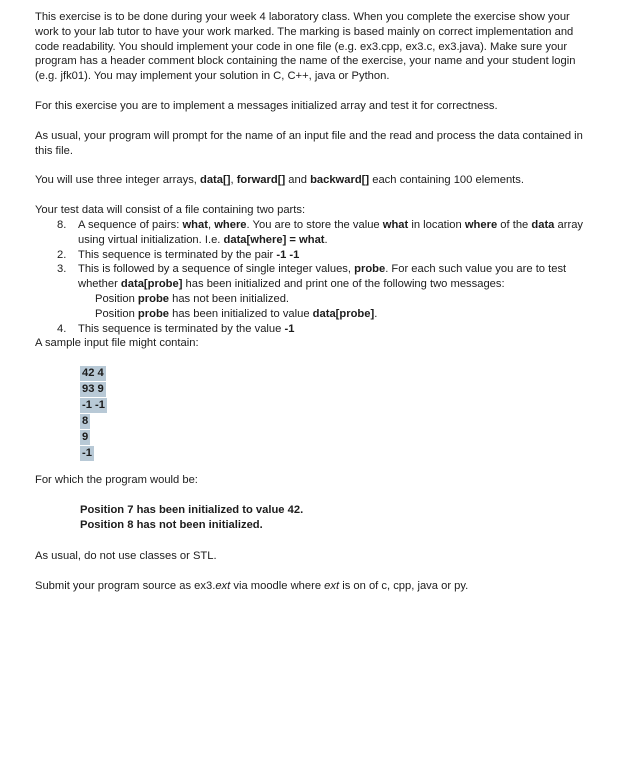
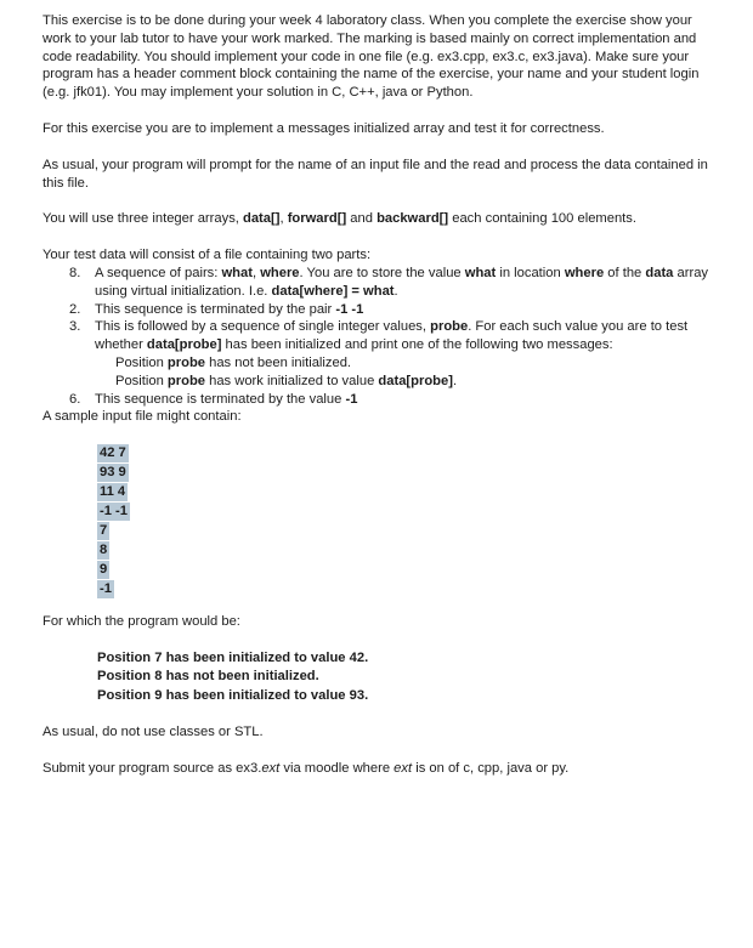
  This exercise is to be done during your week 4 laboratory class. When you complete the exercise show your work to your lab tutor to have your work marked. The marking is based mainly on correct implementation and code readability. You should implement your code in one file (e.g. ex3.cpp, ex3.c, ex3.java). Make sure your program has a header comment block containing the name of the exercise, your name and your student login (e.g. jfk01). You may implement your solution in C, C++, java or Python.
  For this exercise you are to implement a messages initialized array and test it for correctness.
  As usual, your program will prompt for the name of an input file and the read and process the data contained in this file.
  You will use three integer arrays, data[], forward[] and backward[] each containing 100 elements.
  Your test data will consist of a file containing two parts:
  8.
  A sequence of pairs: what, where. You are to store the value what in location where of the data array using virtual initialization. I.e. data[where] = what.
  2.
  This sequence is terminated by the pair -1 -1
  3.
  This is followed by a sequence of single integer values, probe. For each such value you are to test whether data[probe] has been initialized and print one of the following two messages:
  Position probe has not been initialized.
- Position probe has been initialized to value data[probe].
+ Position probe has work initialized to value data[probe].
- 4.
+ 6.
  This sequence is terminated by the value -1
  A sample input file might contain:
- 42 4
+ 42 7
  93 9
+ 11 4
  -1 -1
+ 7
  8
  9
  -1
  For which the program would be:
  Position 7 has been initialized to value 42.
  Position 8 has not been initialized.
+ Position 9 has been initialized to value 93.
  As usual, do not use classes or STL.
  Submit your program source as ex3.ext via moodle where ext is on of c, cpp, java or py.
